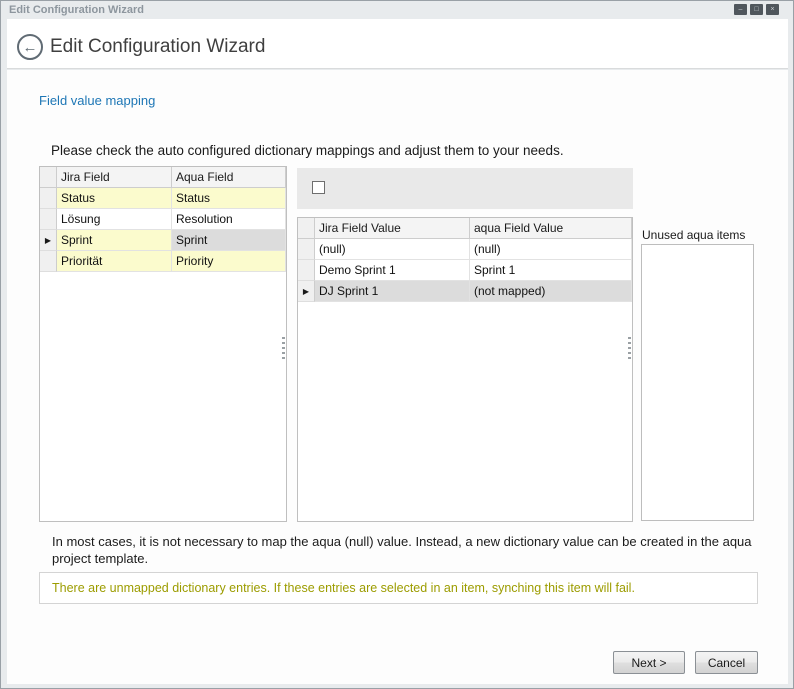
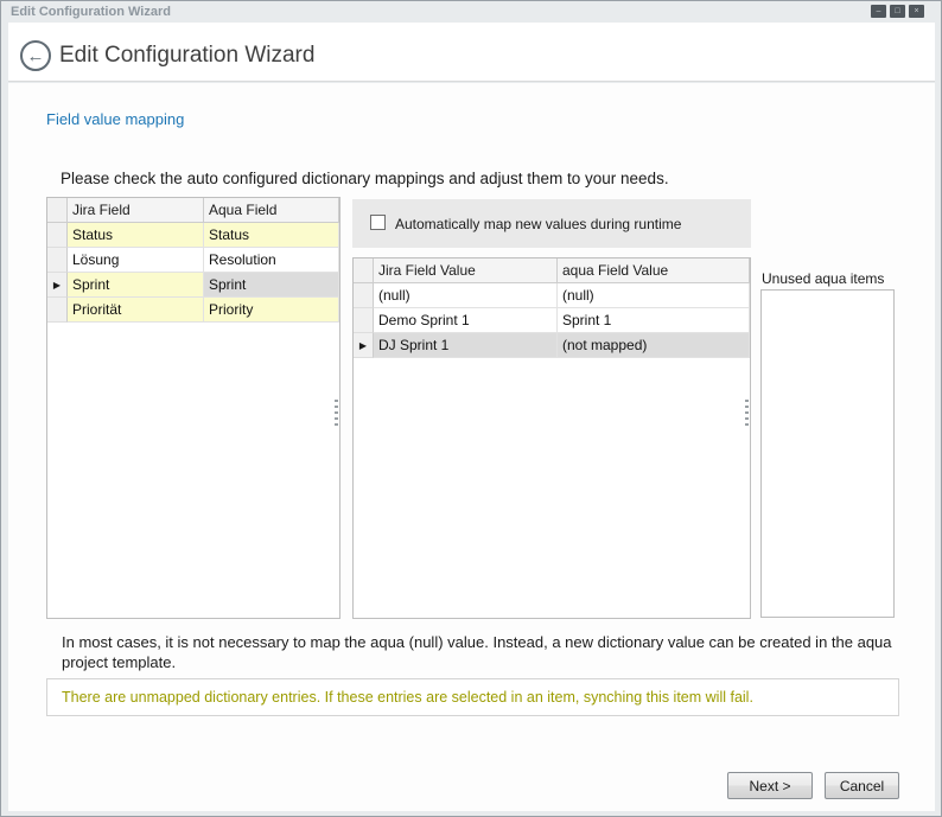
  Edit Configuration Wizard
  ←
  Edit Configuration Wizard
  Field value mapping
  Please check the auto configured dictionary mappings and adjust them to your needs.
  Jira Field
  Aqua Field
  Status
  Status
  Lösung
  Resolution
  ▶
  Sprint
  Sprint
  Priorität
  Priority
+ Automatically map new values during runtime
  Jira Field Value
  aqua Field Value
  (null)
  (null)
  Demo Sprint 1
  Sprint 1
  ▶
  DJ Sprint 1
  (not mapped)
  Unused aqua items
  In most cases, it is not necessary to map the aqua (null) value. Instead, a new dictionary value can be created in the aqua project template.
  There are unmapped dictionary entries. If these entries are selected in an item, synching this item will fail.
  Next >
  Cancel
